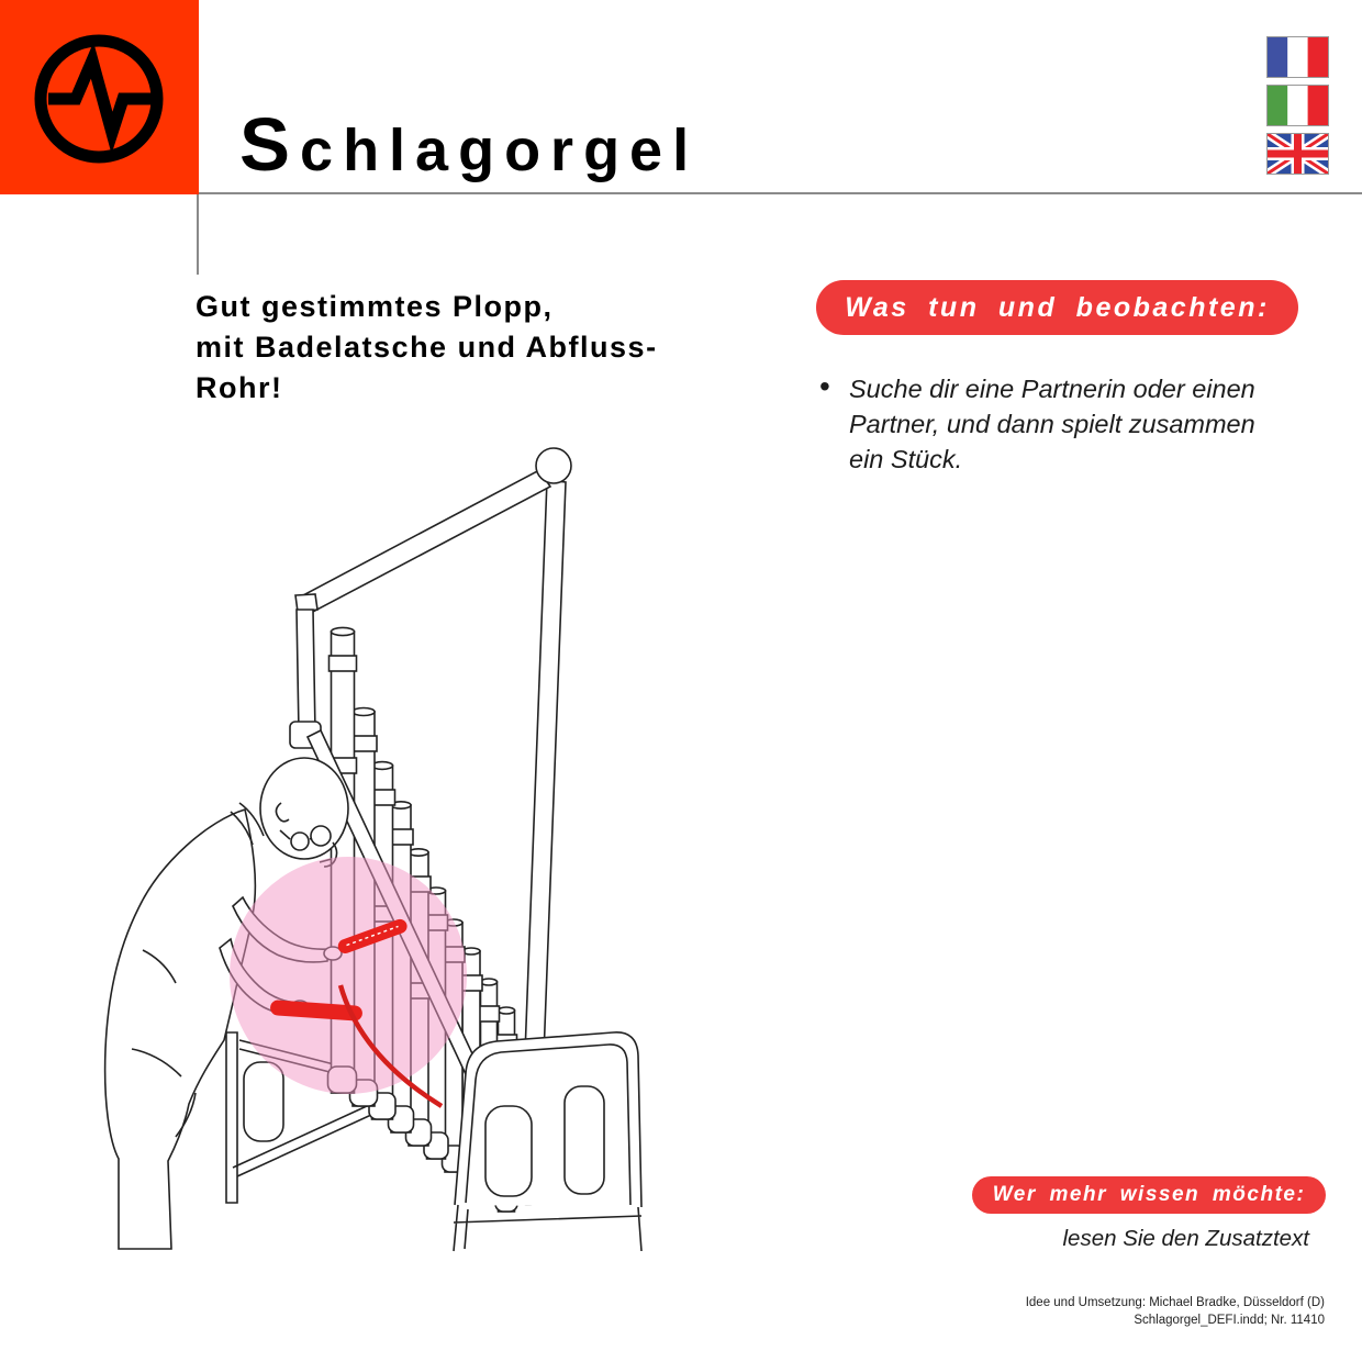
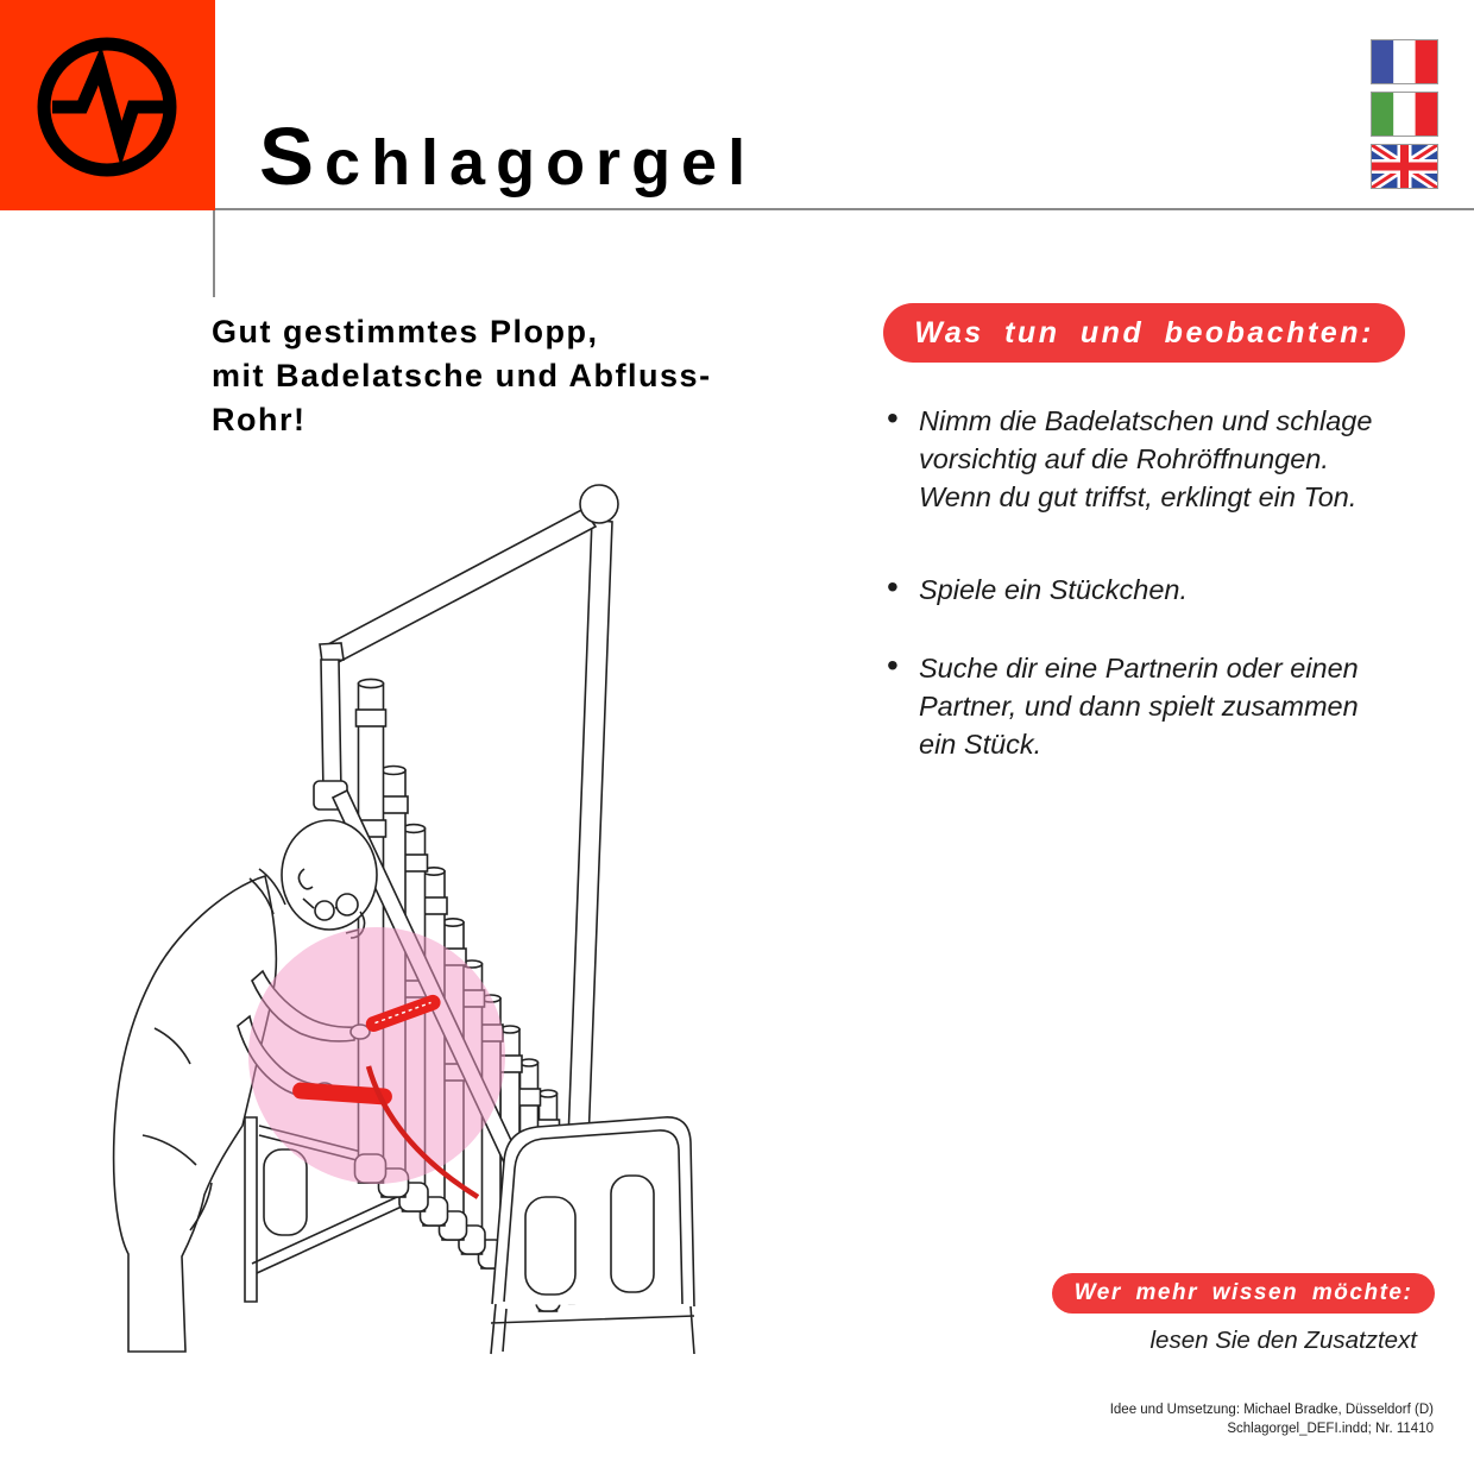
  Schlagorgel
  Gut gestimmtes Plopp,
  mit Badelatsche und Abfluss-
  Rohr!
  Was tun und beobachten:
+ Nimm die Badelatschen und schlage
+ vorsichtig auf die Rohröffnungen.
+ Wenn du gut triffst, erklingt ein Ton.
+ Spiele ein Stückchen.
  Suche dir eine Partnerin oder einen
  Partner, und dann spielt zusammen
  ein Stück.
  Wer mehr wissen möchte:
  lesen Sie den Zusatztext
  Idee und Umsetzung: Michael Bradke, Düsseldorf (D)
  Schlagorgel_DEFI.indd; Nr. 11410
